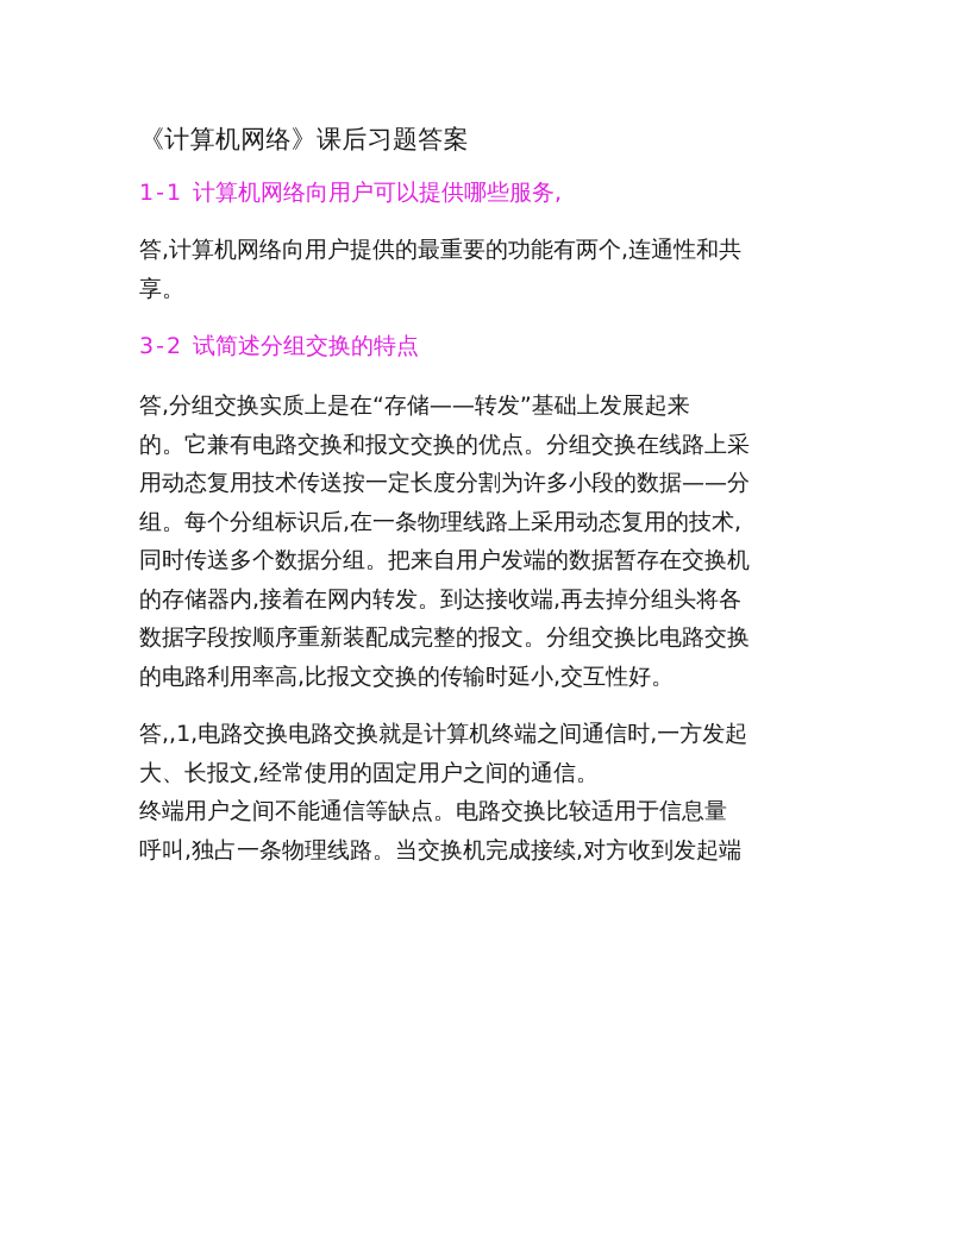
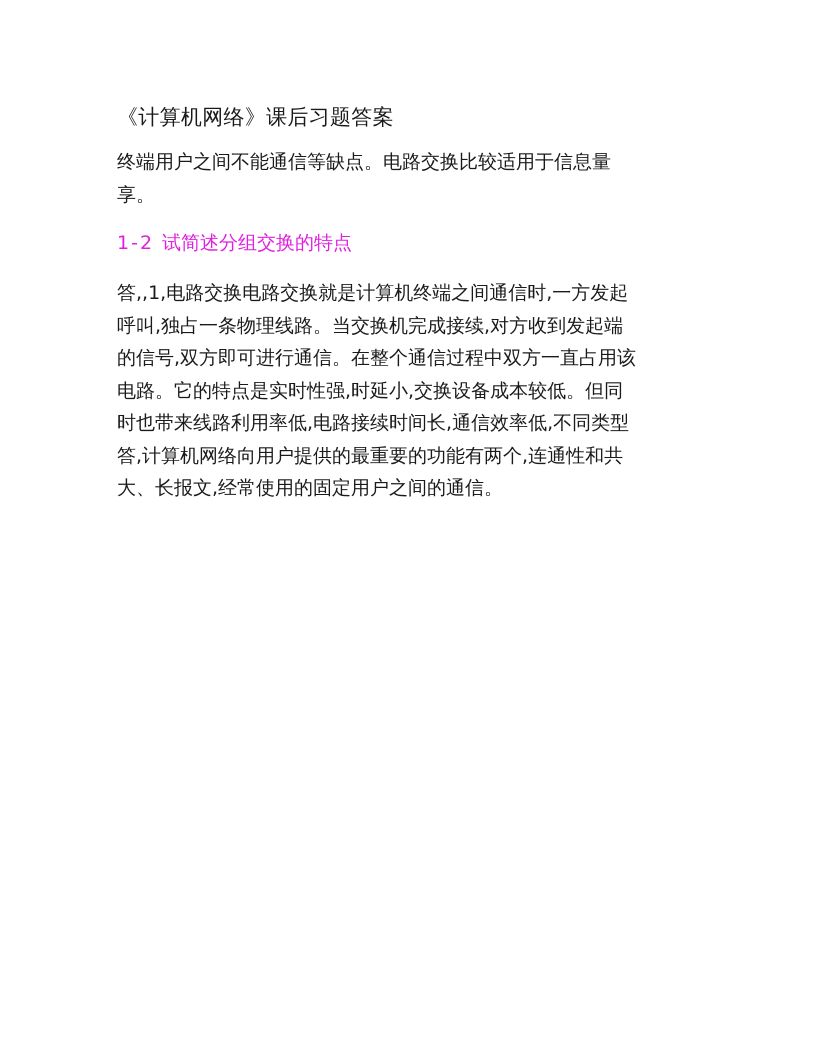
  《计算机网络》课后习题答案
- 1-1 计算机网络向用户可以提供哪些服务,
- 答,计算机网络向用户提供的最重要的功能有两个,连通性和共
+ 终端用户之间不能通信等缺点。电路交换比较适用于信息量
  享。
- 3-2 试简述分组交换的特点
+ 1-2 试简述分组交换的特点
- 答,分组交换实质上是在“存储——转发”基础上发展起来
- 的。它兼有电路交换和报文交换的优点。分组交换在线路上采
- 用动态复用技术传送按一定长度分割为许多小段的数据——分
- 组。每个分组标识后,在一条物理线路上采用动态复用的技术,
- 同时传送多个数据分组。把来自用户发端的数据暂存在交换机
- 的存储器内,接着在网内转发。到达接收端,再去掉分组头将各
- 数据字段按顺序重新装配成完整的报文。分组交换比电路交换
- 的电路利用率高,比报文交换的传输时延小,交互性好。
  答,,1,电路交换电路交换就是计算机终端之间通信时,一方发起
- 大、长报文,经常使用的固定用户之间的通信。
+ 呼叫,独占一条物理线路。当交换机完成接续,对方收到发起端
+ 的信号,双方即可进行通信。在整个通信过程中双方一直占用该
+ 电路。它的特点是实时性强,时延小,交换设备成本较低。但同
+ 时也带来线路利用率低,电路接续时间长,通信效率低,不同类型
- 终端用户之间不能通信等缺点。电路交换比较适用于信息量
+ 答,计算机网络向用户提供的最重要的功能有两个,连通性和共
- 呼叫,独占一条物理线路。当交换机完成接续,对方收到发起端
+ 大、长报文,经常使用的固定用户之间的通信。
